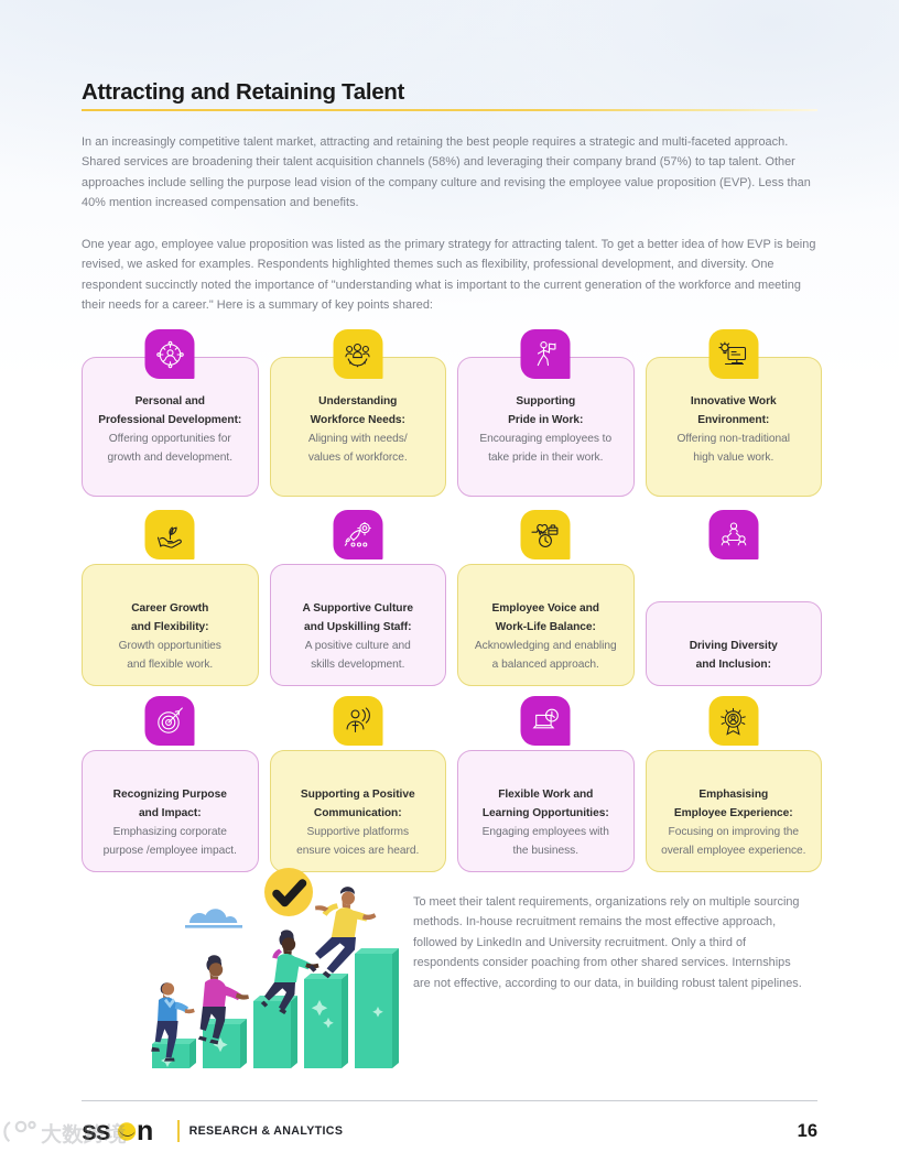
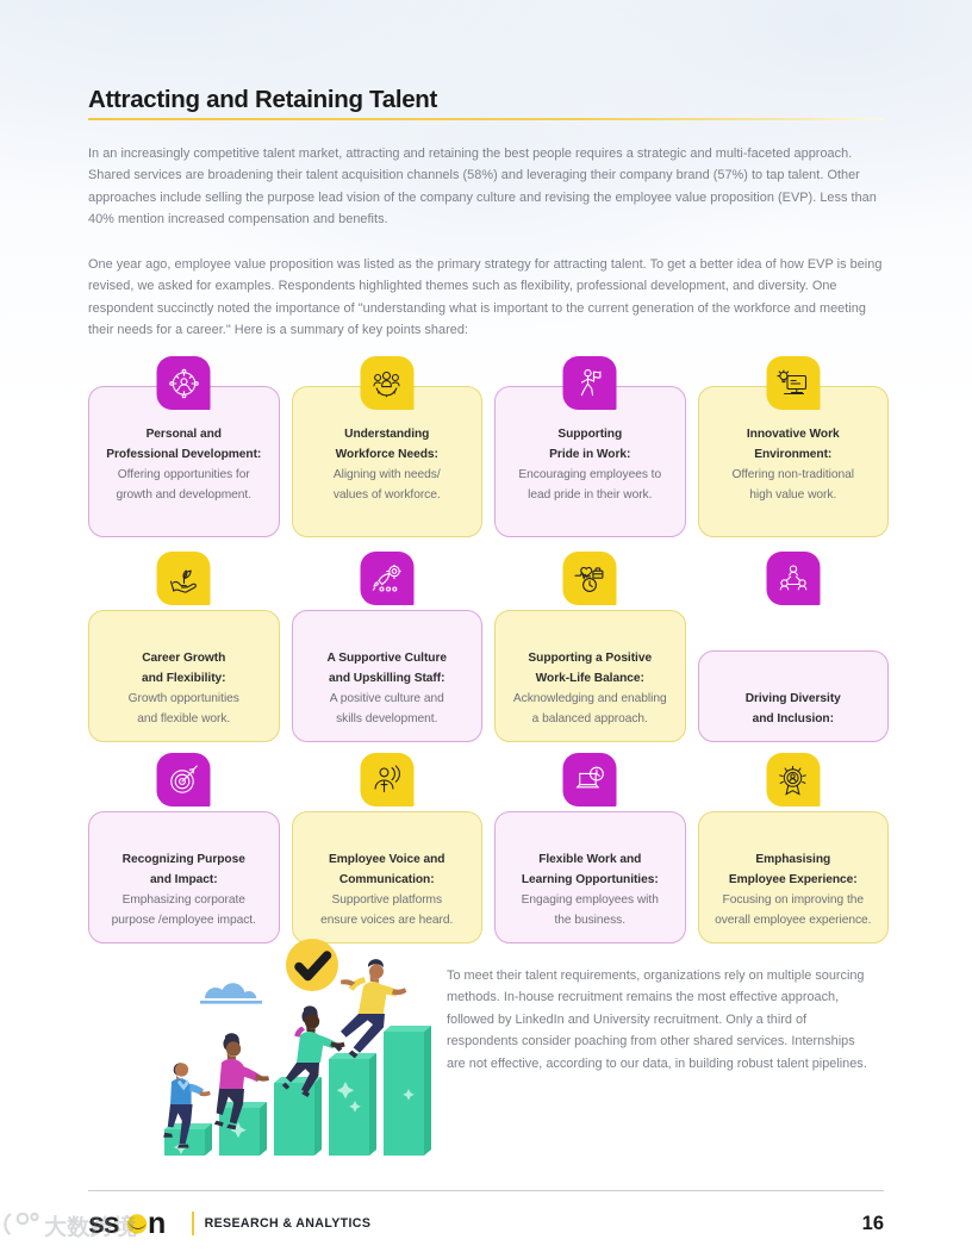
  Attracting and Retaining Talent
  In an increasingly competitive talent market, attracting and retaining the best people requires a strategic and multi-faceted approach. Shared services are broadening their talent acquisition channels (58%) and leveraging their company brand (57%) to tap talent. Other approaches include selling the purpose lead vision of the company culture and revising the employee value proposition (EVP). Less than 40% mention increased compensation and benefits.
  One year ago, employee value proposition was listed as the primary strategy for attracting talent. To get a better idea of how EVP is being revised, we asked for examples. Respondents highlighted themes such as flexibility, professional development, and diversity. One respondent succinctly noted the importance of "understanding what is important to the current generation of the workforce and meeting their needs for a career." Here is a summary of key points shared:
  Personal and
  Professional Development:
  Offering opportunities for
  growth and development.
  Understanding
  Workforce Needs:
  Aligning with needs/
  values of workforce.
  Supporting
  Pride in Work:
  Encouraging employees to
- take pride in their work.
+ lead pride in their work.
  Innovative Work
  Environment:
  Offering non-traditional
  high value work.
  Career Growth
  and Flexibility:
  Growth opportunities
  and flexible work.
  A Supportive Culture
  and Upskilling Staff:
  A positive culture and
  skills development.
- Employee Voice and
+ Supporting a Positive
  Work-Life Balance:
  Acknowledging and enabling
  a balanced approach.
  Driving Diversity
  and Inclusion:
  Recognizing Purpose
  and Impact:
  Emphasizing corporate
  purpose /employee impact.
- Supporting a Positive
+ Employee Voice and
  Communication:
  Supportive platforms
  ensure voices are heard.
  Flexible Work and
  Learning Opportunities:
  Engaging employees with
  the business.
  Emphasising
  Employee Experience:
  Focusing on improving the
  overall employee experience.
  To meet their talent requirements, organizations rely on multiple sourcing methods. In-house recruitment remains the most effective approach, followed by LinkedIn and University recruitment. Only a third of respondents consider poaching from other shared services. Internships are not effective, according to our data, in building robust talent pipelines.
  ss
  n
  RESEARCH & ANALYTICS
  16
  大数跨境
